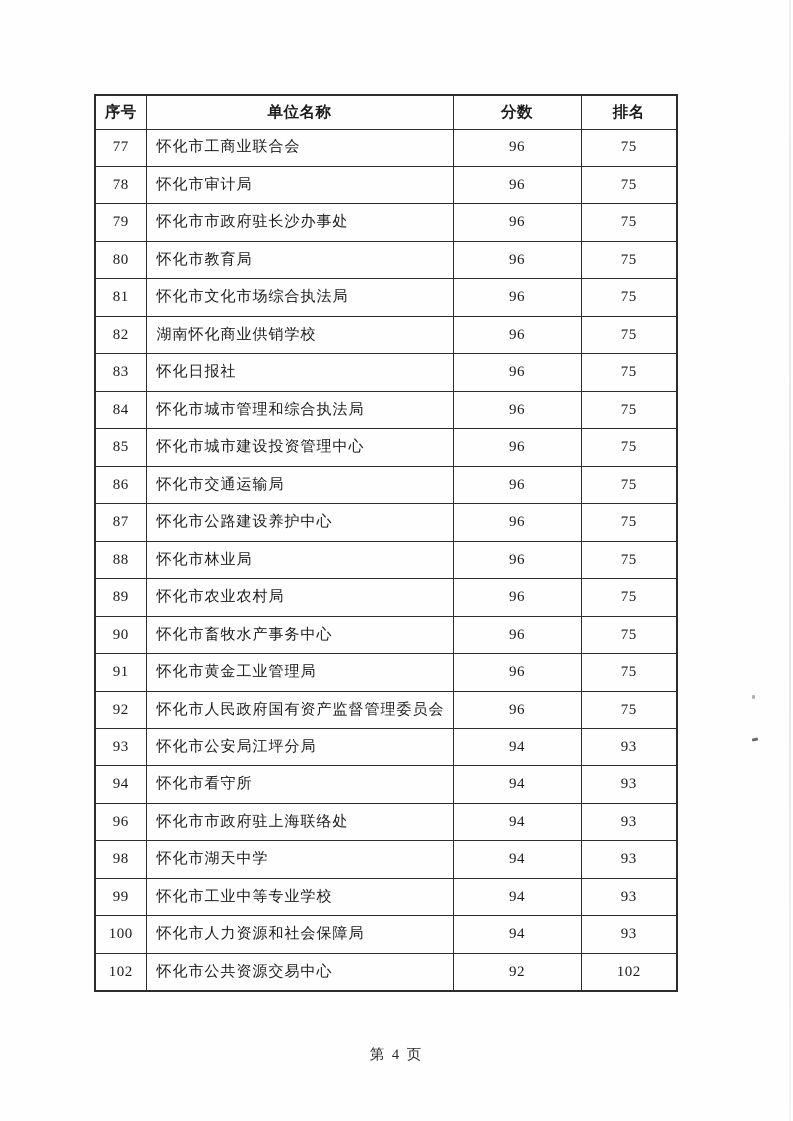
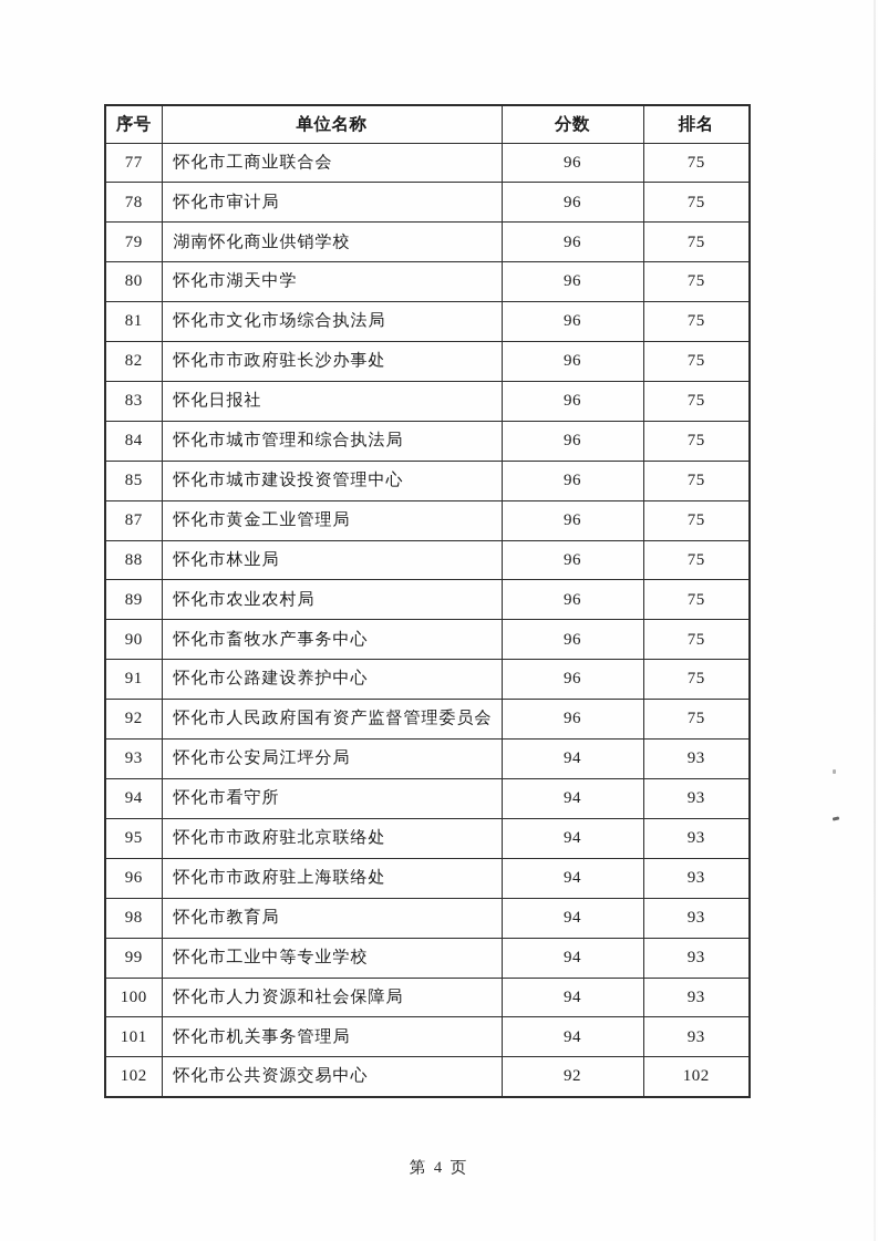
  序号	单位名称	分数	排名
  77	怀化市工商业联合会	96	75
  78	怀化市审计局	96	75
- 79	怀化市市政府驻长沙办事处	96	75
+ 79	湖南怀化商业供销学校	96	75
- 80	怀化市教育局	96	75
+ 80	怀化市湖天中学	96	75
  81	怀化市文化市场综合执法局	96	75
- 82	湖南怀化商业供销学校	96	75
+ 82	怀化市市政府驻长沙办事处	96	75
  83	怀化日报社	96	75
  84	怀化市城市管理和综合执法局	96	75
  85	怀化市城市建设投资管理中心	96	75
- 86	怀化市交通运输局	96	75
- 87	怀化市公路建设养护中心	96	75
+ 87	怀化市黄金工业管理局	96	75
  88	怀化市林业局	96	75
  89	怀化市农业农村局	96	75
  90	怀化市畜牧水产事务中心	96	75
- 91	怀化市黄金工业管理局	96	75
+ 91	怀化市公路建设养护中心	96	75
  92	怀化市人民政府国有资产监督管理委员会	96	75
  93	怀化市公安局江坪分局	94	93
  94	怀化市看守所	94	93
+ 95	怀化市市政府驻北京联络处	94	93
  96	怀化市市政府驻上海联络处	94	93
- 98	怀化市湖天中学	94	93
+ 98	怀化市教育局	94	93
  99	怀化市工业中等专业学校	94	93
  100	怀化市人力资源和社会保障局	94	93
+ 101	怀化市机关事务管理局	94	93
  102	怀化市公共资源交易中心	92	102
  第 4 页
